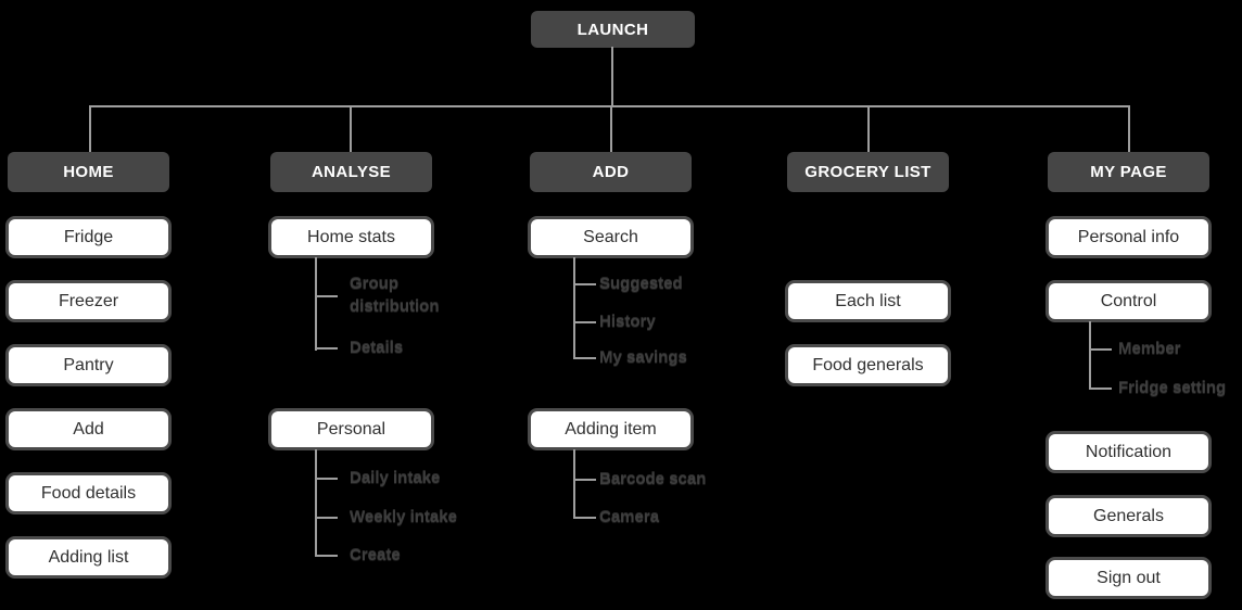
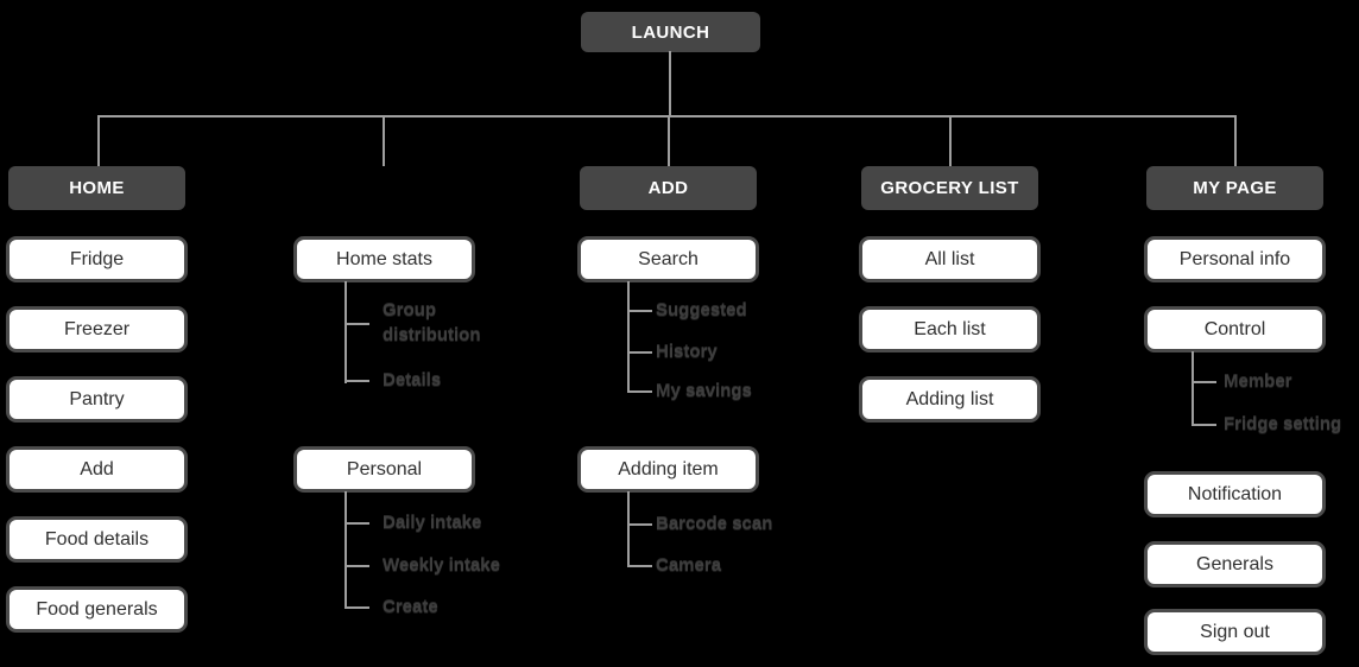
  LAUNCH
  HOME
  Fridge
  Freezer
  Pantry
  Add
  Food details
- Adding list
+ Food generals
- ANALYSE
  Home stats
  Group distribution
  Details
  Personal
  Daily intake
  Weekly intake
  Create
  ADD
  Search
  Suggested
  History
  My savings
  Adding item
  Barcode scan
  Camera
  GROCERY LIST
+ All list
  Each list
- Food generals
+ Adding list
  MY PAGE
  Personal info
  Control
  Member
  Fridge setting
  Notification
  Generals
  Sign out
